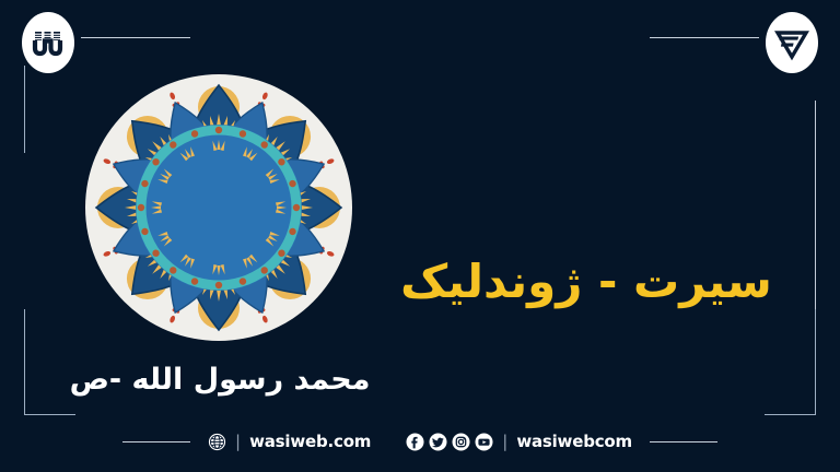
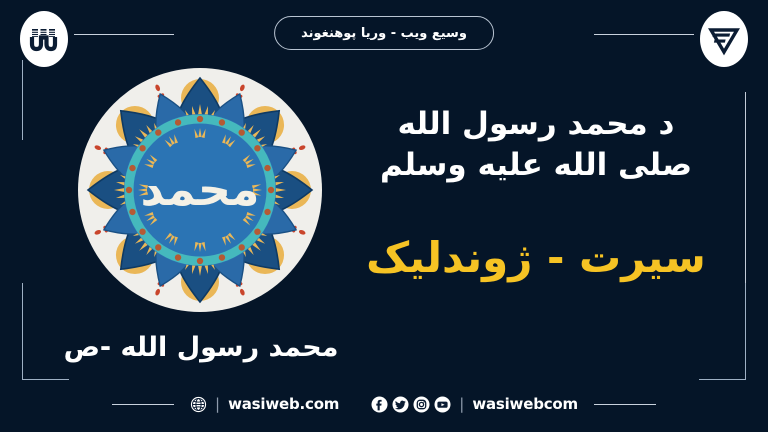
+ وسیع ویب - وریا پوهنغوند
+ محمد
+ د محمد رسول الله
+ صلى الله عليه وسلم
  سیرت - ژوندلیک
  محمد رسول الله -ص
  |
  wasiweb.com
  |
  wasiwebcom
